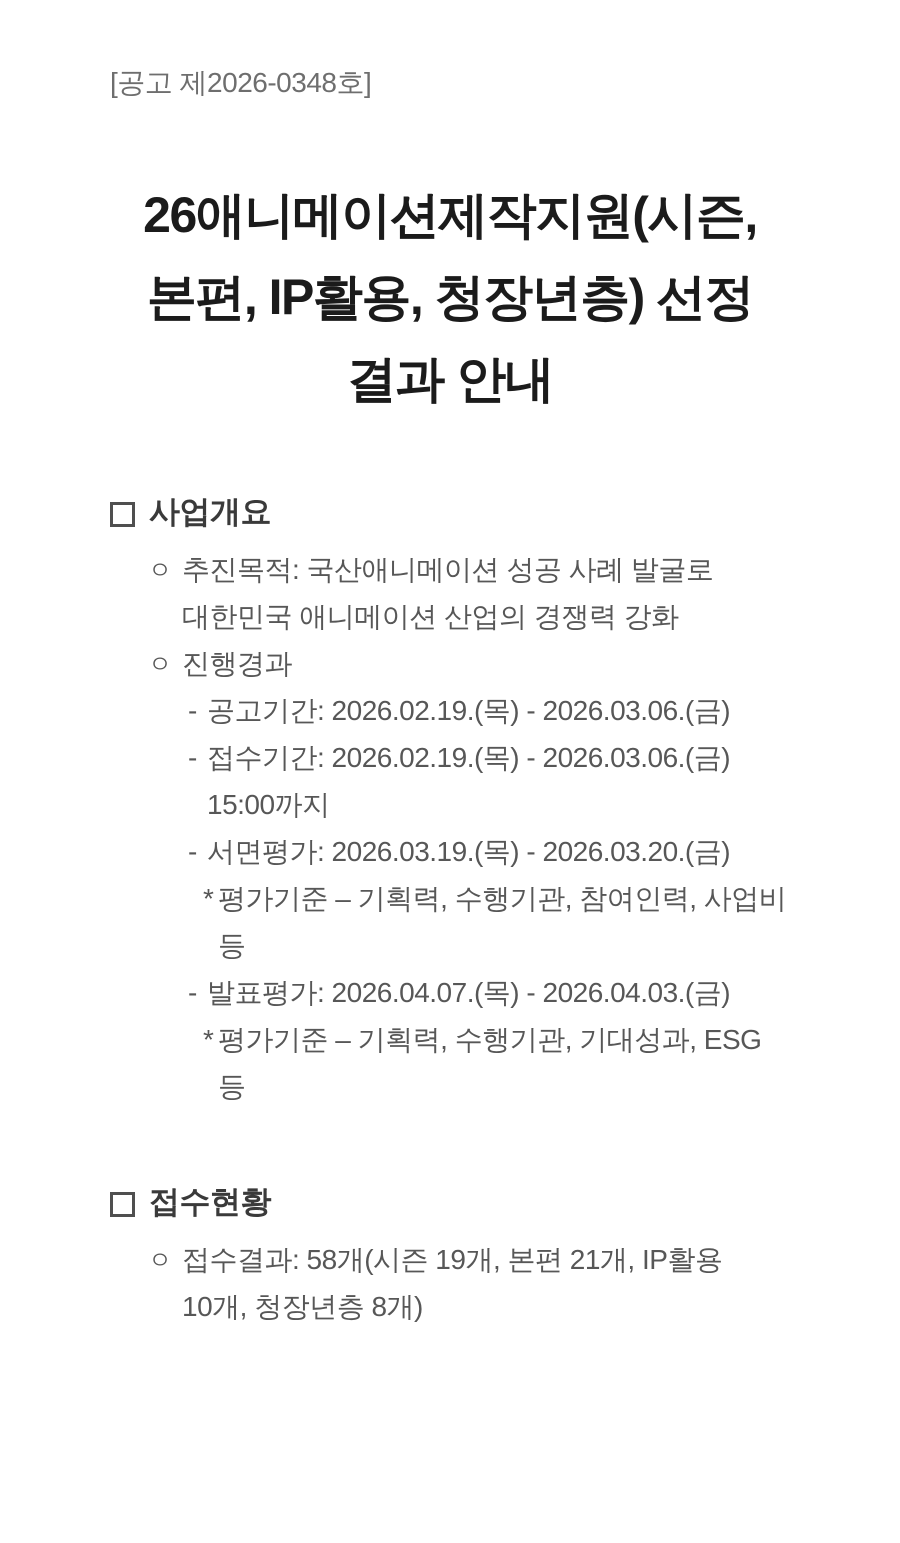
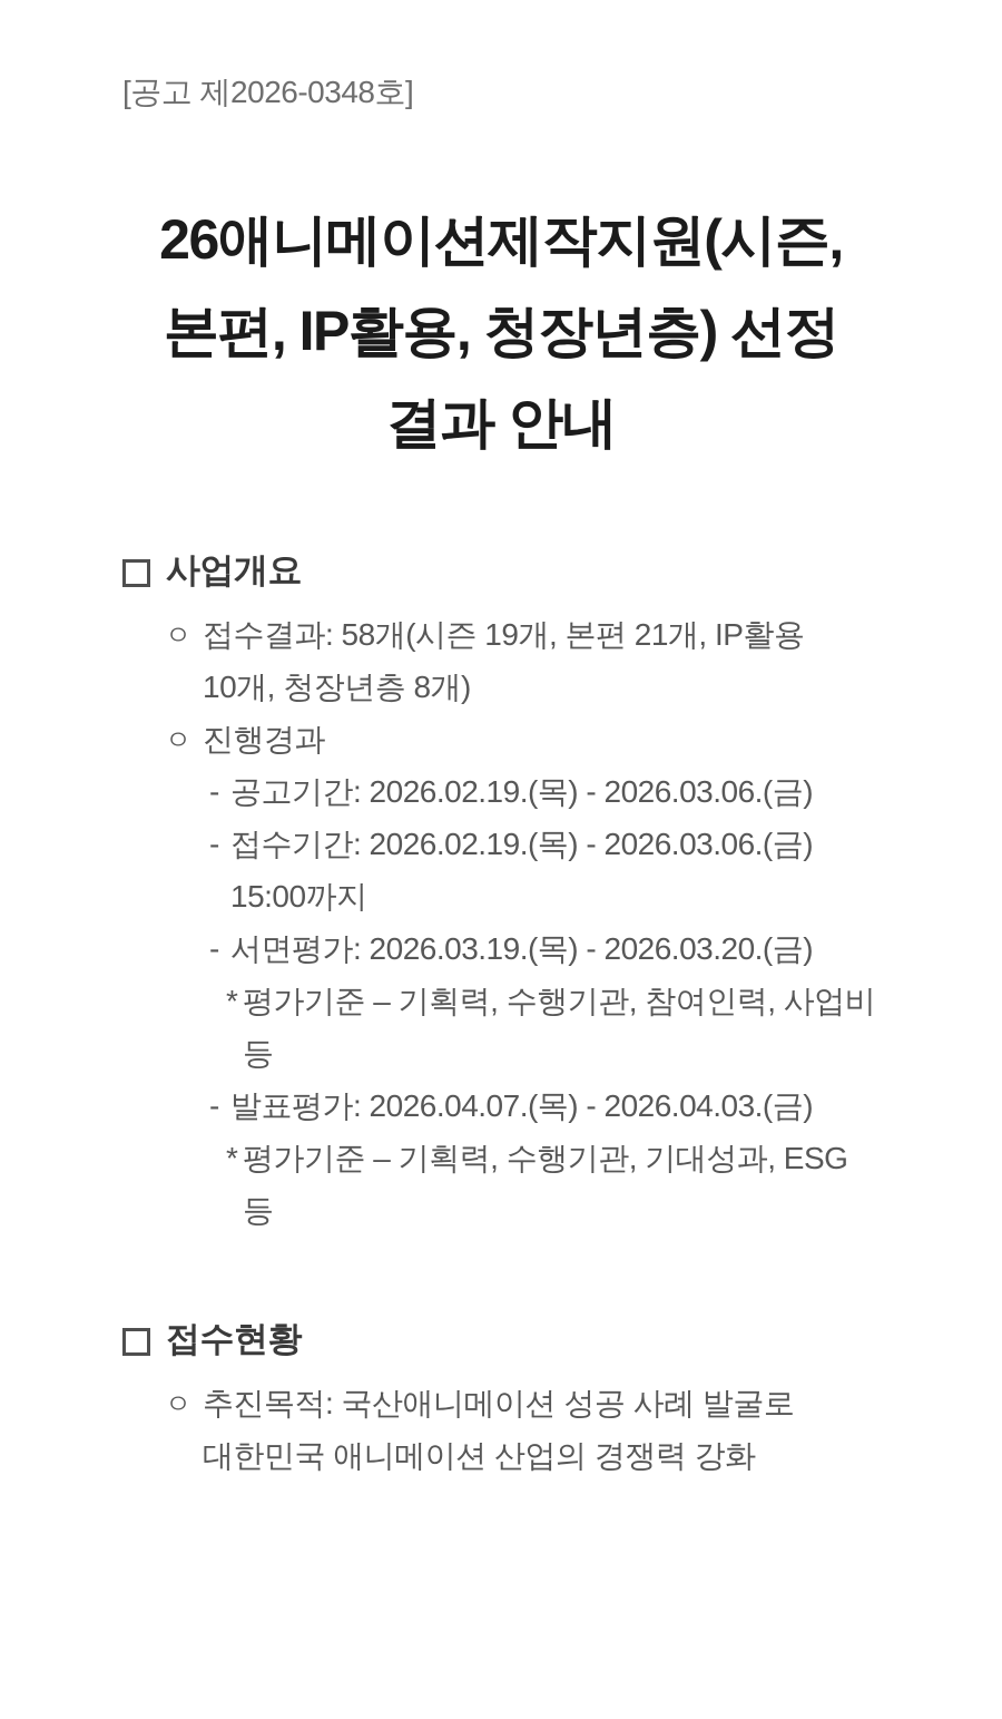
  [공고 제2026-0348호]
  26애니메이션제작지원(시즌, 본편, IP활용, 청장년층) 선정 결과 안내
  사업개요
  ㅇ
- 추진목적: 국산애니메이션 성공 사례 발굴로 대한민국 애니메이션 산업의 경쟁력 강화
+ 접수결과: 58개(시즌 19개, 본편 21개, IP활용 10개, 청장년층 8개)
  ㅇ
  진행경과
  -
  공고기간: 2026.02.19.(목) - 2026.03.06.(금)
  -
  접수기간: 2026.02.19.(목) - 2026.03.06.(금) 15:00까지
  -
  서면평가: 2026.03.19.(목) - 2026.03.20.(금)
  *
  평가기준 – 기획력, 수행기관, 참여인력, 사업비 등
  -
  발표평가: 2026.04.07.(목) - 2026.04.03.(금)
  *
  평가기준 – 기획력, 수행기관, 기대성과, ESG 등
  접수현황
  ㅇ
- 접수결과: 58개(시즌 19개, 본편 21개, IP활용 10개, 청장년층 8개)
+ 추진목적: 국산애니메이션 성공 사례 발굴로 대한민국 애니메이션 산업의 경쟁력 강화
